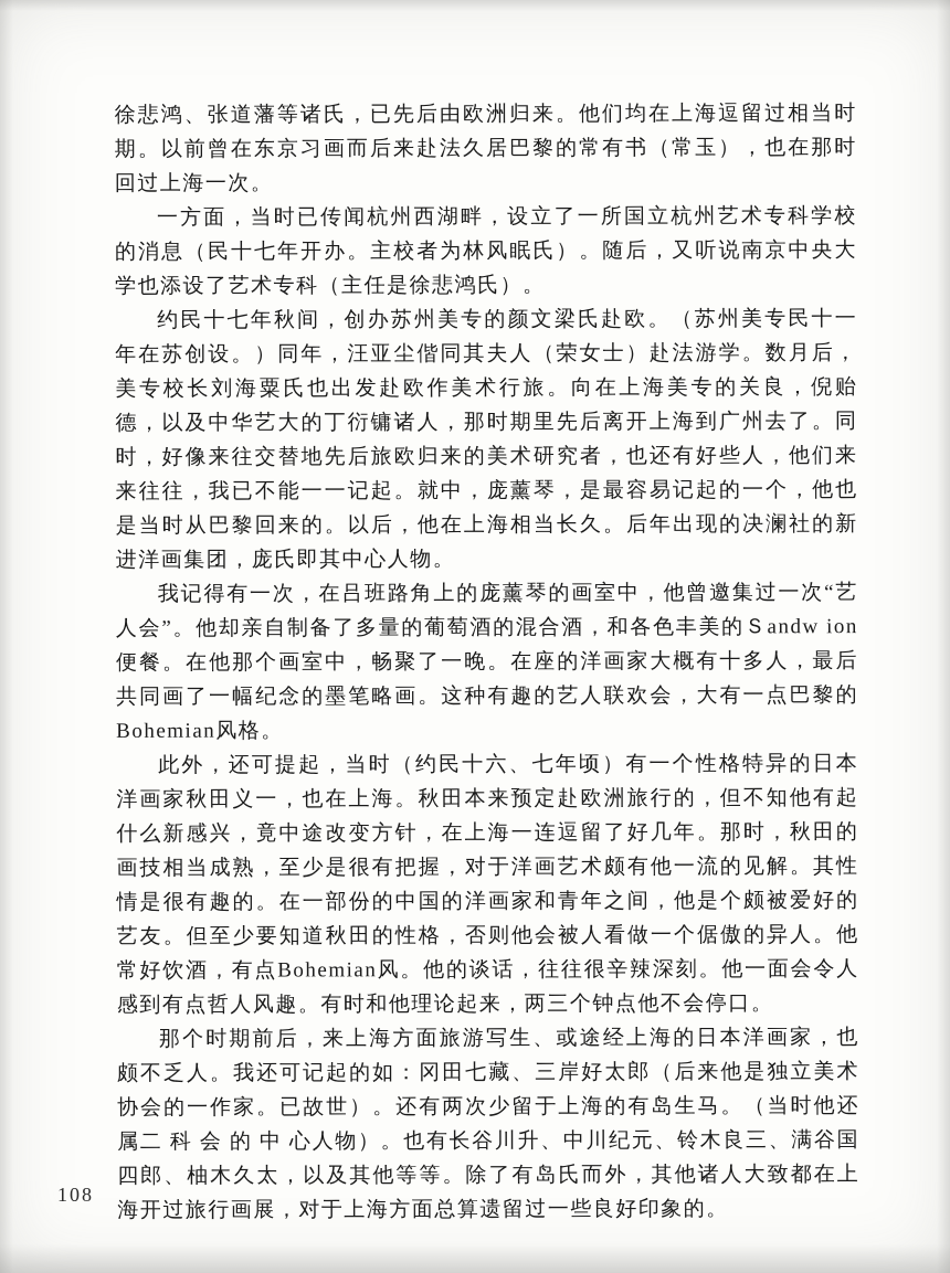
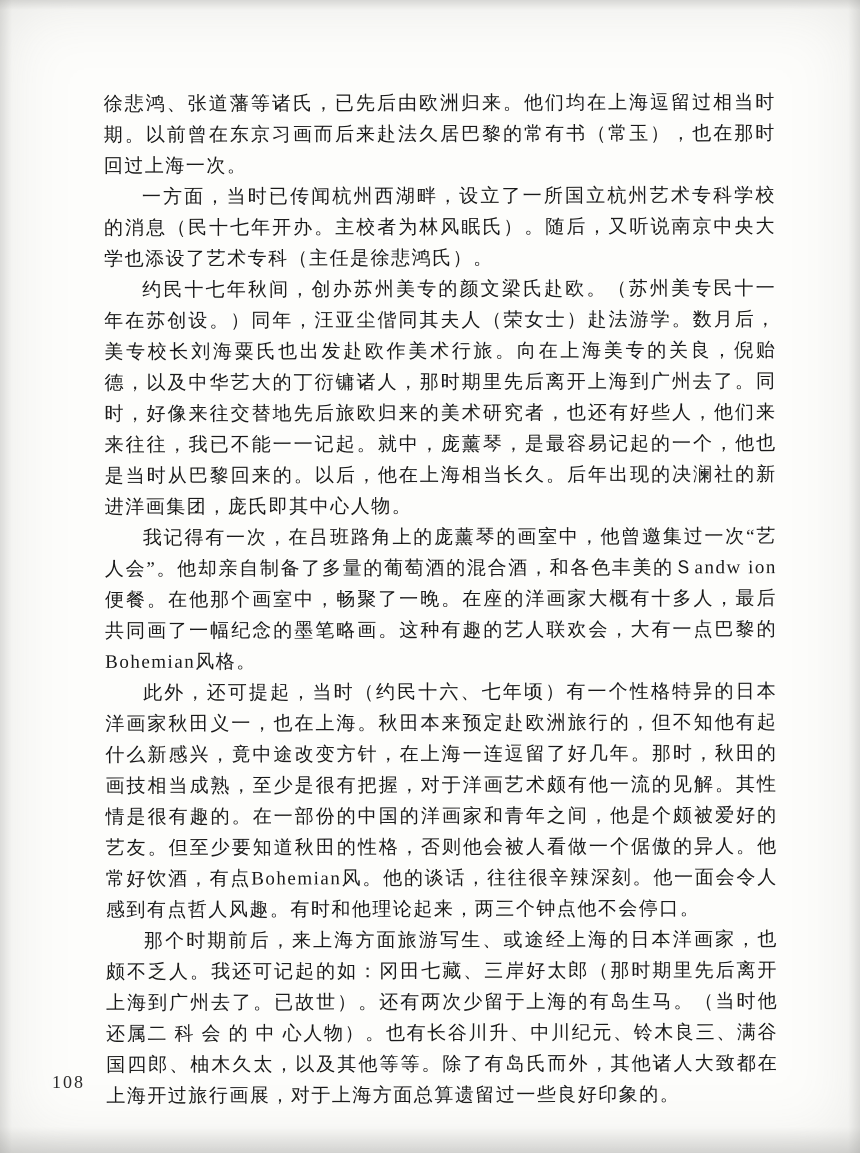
  徐悲鸿、张道藩等诸氏，已先后由欧洲归来。他们均在上海逗留过相当时期。以前曾在东京习画而后来赴法久居巴黎的常有书（常玉），也在那时回过上海一次。
  一方面，当时已传闻杭州西湖畔，设立了一所国立杭州艺术专科学校的消息（民十七年开办。主校者为林风眠氏）。随后，又听说南京中央大学也添设了艺术专科（主任是徐悲鸿氏）。
  约民十七年秋间，创办苏州美专的颜文梁氏赴欧。（苏州美专民十一年在苏创设。）同年，汪亚尘偕同其夫人（荣女士）赴法游学。数月后，美专校长刘海粟氏也出发赴欧作美术行旅。向在上海美专的关良，倪贻德，以及中华艺大的丁衍镛诸人，那时期里先后离开上海到广州去了。同时，好像来往交替地先后旅欧归来的美术研究者，也还有好些人，他们来来往往，我已不能一一记起。就中，庞薰琴，是最容易记起的一个，他也是当时从巴黎回来的。以后，他在上海相当长久。后年出现的决澜社的新进洋画集团，庞氏即其中心人物。
  我记得有一次，在吕班路角上的庞薰琴的画室中，他曾邀集过一次“艺人会”。他却亲自制备了多量的葡萄酒的混合酒，和各色丰美的Ｓandw ion便餐。在他那个画室中，畅聚了一晚。在座的洋画家大概有十多人，最后共同画了一幅纪念的墨笔略画。这种有趣的艺人联欢会，大有一点巴黎的Bohemian风格。
  此外，还可提起，当时（约民十六、七年顷）有一个性格特异的日本洋画家秋田义一，也在上海。秋田本来预定赴欧洲旅行的，但不知他有起什么新感兴，竟中途改变方针，在上海一连逗留了好几年。那时，秋田的画技相当成熟，至少是很有把握，对于洋画艺术颇有他一流的见解。其性情是很有趣的。在一部份的中国的洋画家和青年之间，他是个颇被爱好的艺友。但至少要知道秋田的性格，否则他会被人看做一个倨傲的异人。他常好饮酒，有点Bohemian风。他的谈话，往往很辛辣深刻。他一面会令人感到有点哲人风趣。有时和他理论起来，两三个钟点他不会停口。
- 那个时期前后，来上海方面旅游写生、或途经上海的日本洋画家，也颇不乏人。我还可记起的如：冈田七藏、三岸好太郎（后来他是独立美术协会的一作家。已故世）。还有两次少留于上海的有岛生马。（当时他还属二 科 会 的 中 心人物）。也有长谷川升、中川纪元、铃木良三、满谷国四郎、柚木久太，以及其他等等。除了有岛氏而外，其他诸人大致都在上海开过旅行画展，对于上海方面总算遗留过一些良好印象的。
+ 那个时期前后，来上海方面旅游写生、或途经上海的日本洋画家，也颇不乏人。我还可记起的如：冈田七藏、三岸好太郎（那时期里先后离开上海到广州去了。已故世）。还有两次少留于上海的有岛生马。（当时他还属二 科 会 的 中 心人物）。也有长谷川升、中川纪元、铃木良三、满谷国四郎、柚木久太，以及其他等等。除了有岛氏而外，其他诸人大致都在上海开过旅行画展，对于上海方面总算遗留过一些良好印象的。
  108
